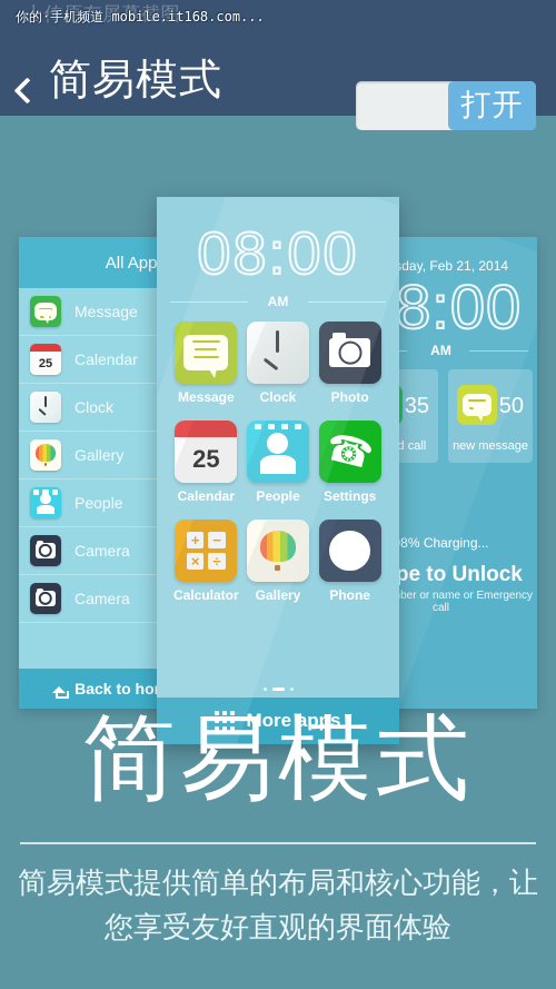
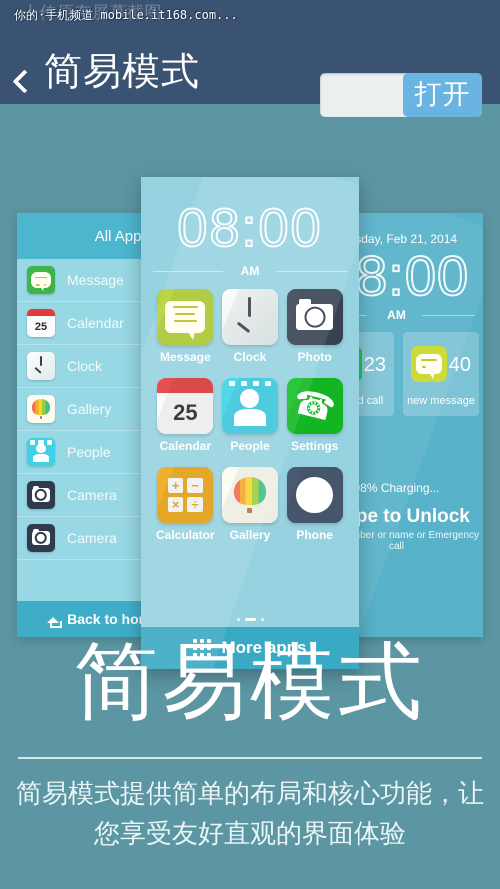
  上传原有屏幕截图
  你的·手机频道 mobile.it168.com...
  简易模式
  打开
  All App
  Message
  25
  Calendar
  Clock
  Gallery
  People
  Camera
  Camera
  Back to ho
  day, Feb 21, 2014
  8:00
  AM
- 35
+ 23
- 50
+ 40
  new message
  8% Charging...
  pe to Unlock
  ber or name or Emergency call
  08:00
  AM
  Message
  Clock
  Photo
  25
  Calendar
  People
  Settings
  +
  −
  ×
  ÷
  Calculator
  Gallery
  Phone
  More apps
  简易模式
  简易模式提供简单的布局和核心功能，让您享受友好直观的界面体验
